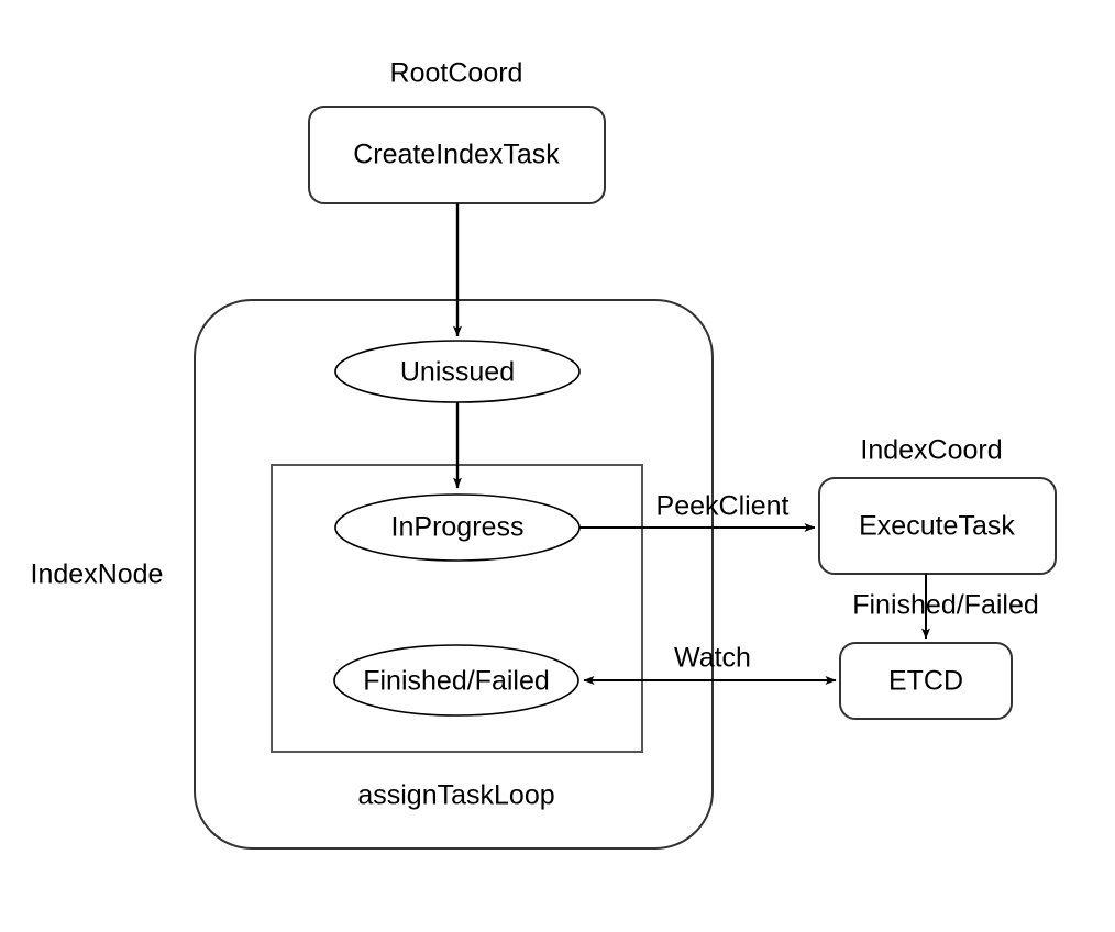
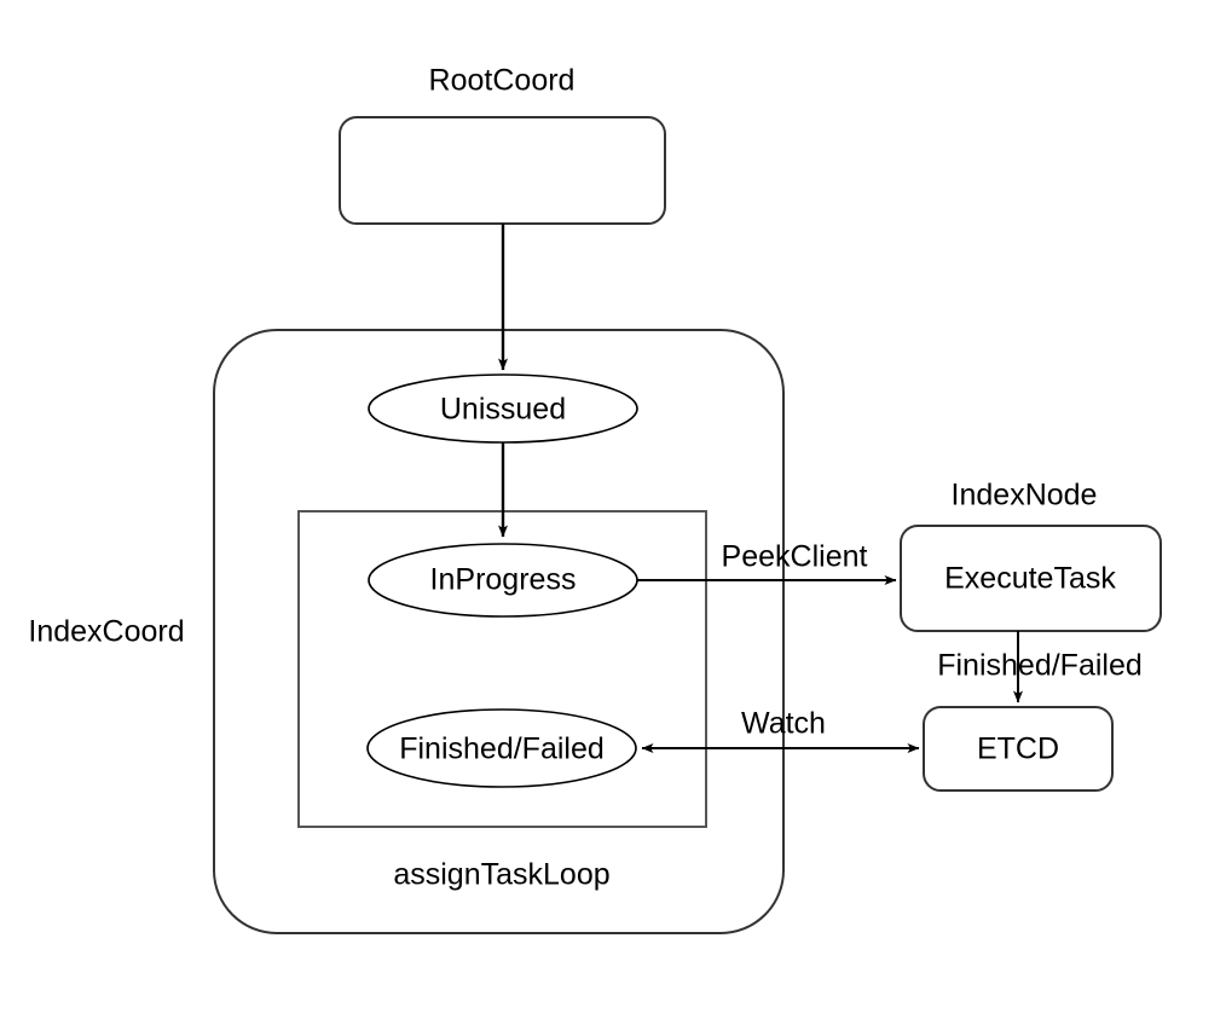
  RootCoord
- IndexNode
+ IndexCoord
  assignTaskLoop
- IndexCoord
+ IndexNode
- CreateIndexTask
  Unissued
  InProgress
  Finished/Failed
  ExecuteTask
  ETCD
  PeekClient
  Finished/Failed
  Watch
